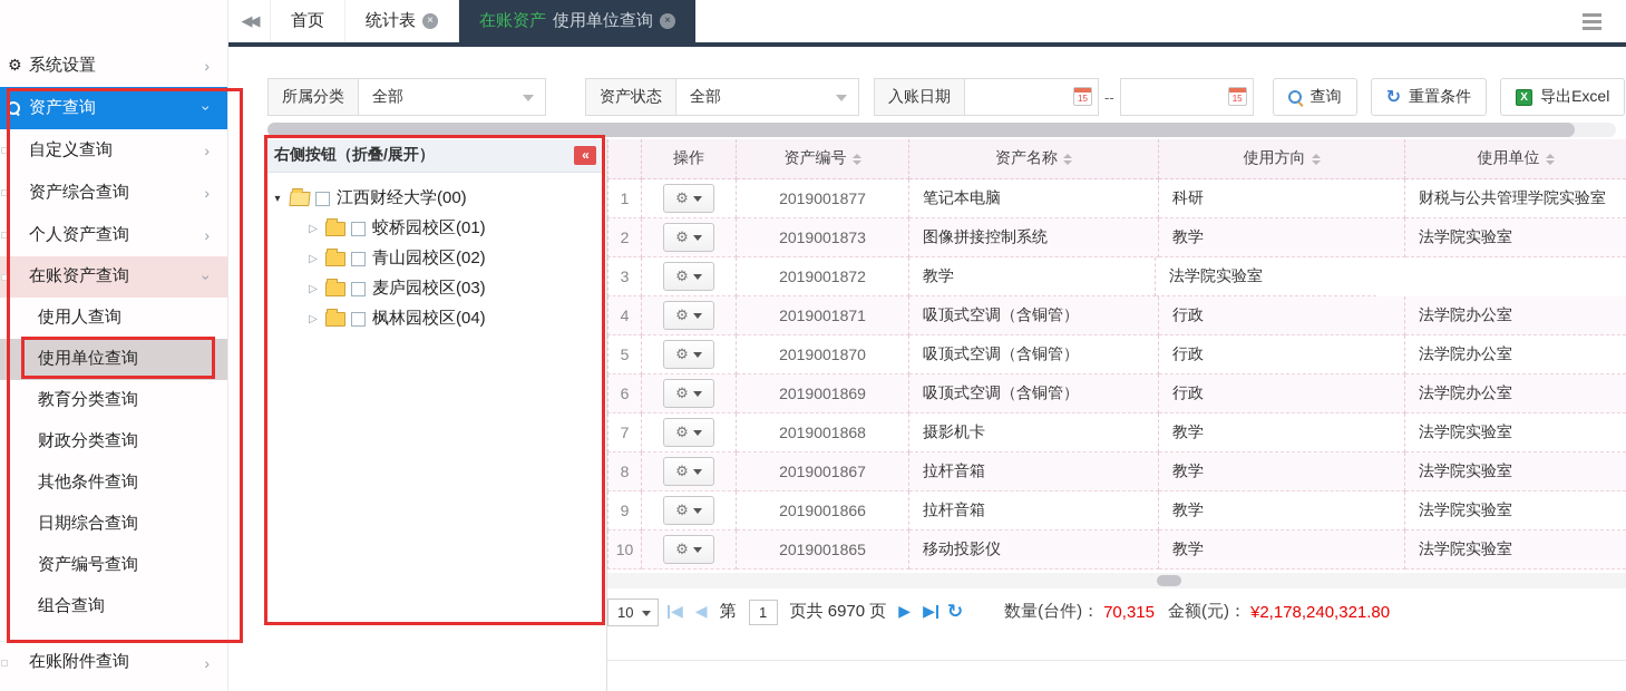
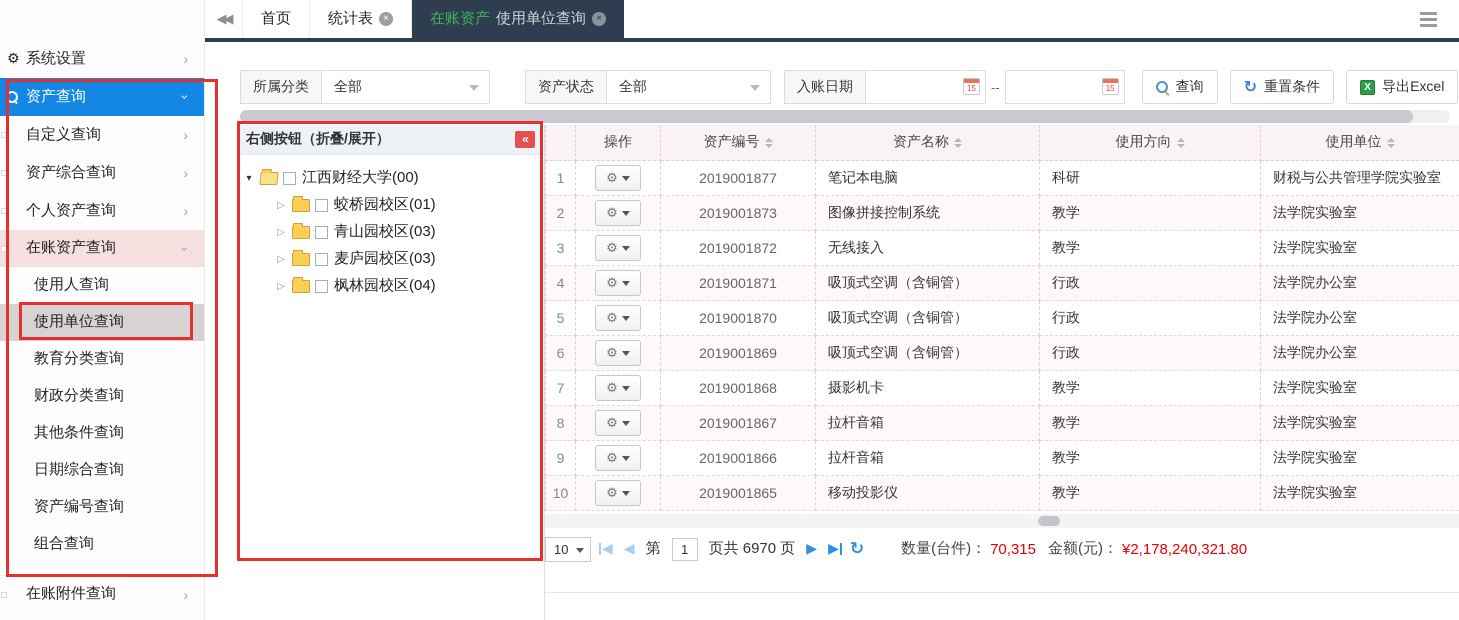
  ⚙
  系统设置
  ›
  资产查询
  自定义查询
  ›
  资产综合查询
  ›
  个人资产查询
  ›
  在账资产查询
  使用人查询
  使用单位查询
  教育分类查询
  财政分类查询
  其他条件查询
  日期综合查询
  资产编号查询
  组合查询
  在账附件查询
  ›
  ◀◀
  首页
  统计表
  ×
  在账资产
  使用单位查询
  ×
  所属分类
  全部
  资产状态
  全部
  入账日期
  15
  --
  15
  查询
  ↻
  重置条件
  X
  导出Excel
  右侧按钮（折叠/展开）
  «
  ▾
  江西财经大学(00)
  ▷
  蛟桥园校区(01)
  ▷
- 青山园校区(02)
+ 青山园校区(03)
  ▷
  麦庐园校区(03)
  ▷
  枫林园校区(04)
  操作
  资产编号
  资产名称
  使用方向
  使用单位
  1
  ⚙
  2019001877
  笔记本电脑
  科研
  财税与公共管理学院实验室
  2
  ⚙
  2019001873
  图像拼接控制系统
  教学
  法学院实验室
  3
  ⚙
  2019001872
+ 无线接入
  教学
  法学院实验室
  4
  ⚙
  2019001871
  吸顶式空调（含铜管）
  行政
  法学院办公室
  5
  ⚙
  2019001870
  吸顶式空调（含铜管）
  行政
  法学院办公室
  6
  ⚙
  2019001869
  吸顶式空调（含铜管）
  行政
  法学院办公室
  7
  ⚙
  2019001868
  摄影机卡
  教学
  法学院实验室
  8
  ⚙
  2019001867
  拉杆音箱
  教学
  法学院实验室
  9
  ⚙
  2019001866
  拉杆音箱
  教学
  法学院实验室
  10
  ⚙
  2019001865
  移动投影仪
  教学
  法学院实验室
  10
  ◀
  ◀
  第
  1
  页共 6970 页
  ▶
  ▶
  ↻
  数量(台件)：
  70,315
  金额(元)：
  ¥2,178,240,321.80
